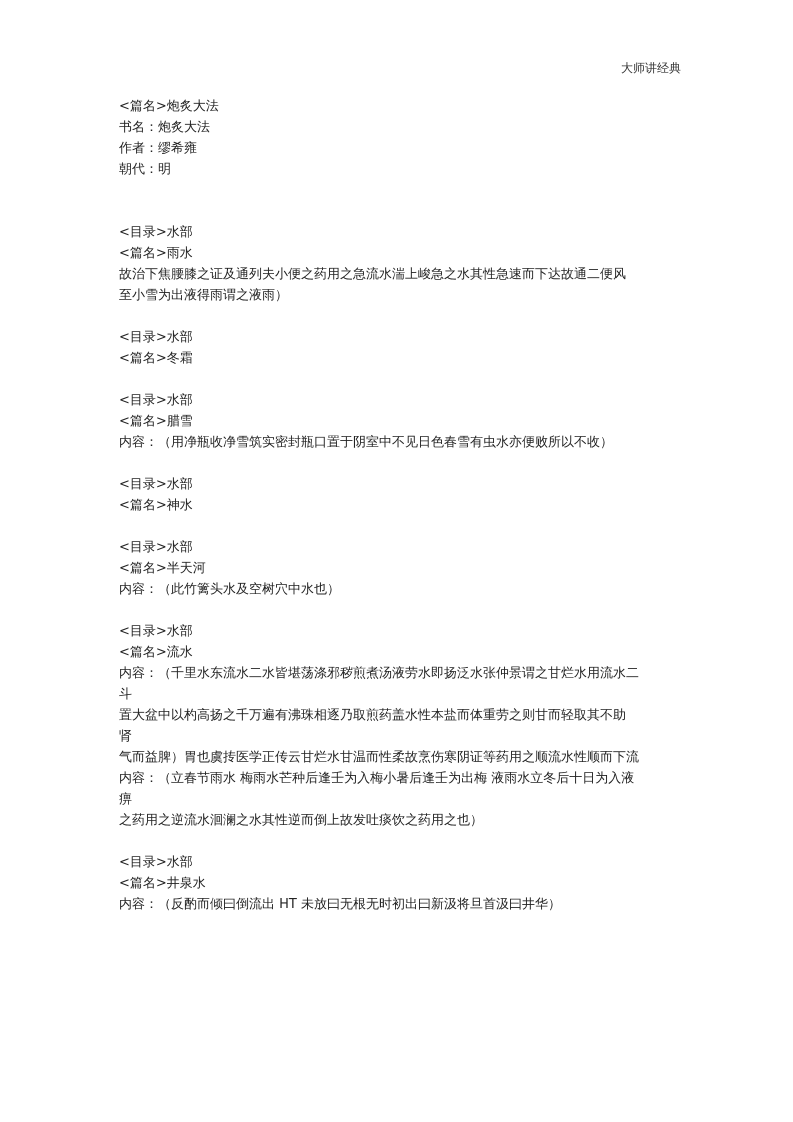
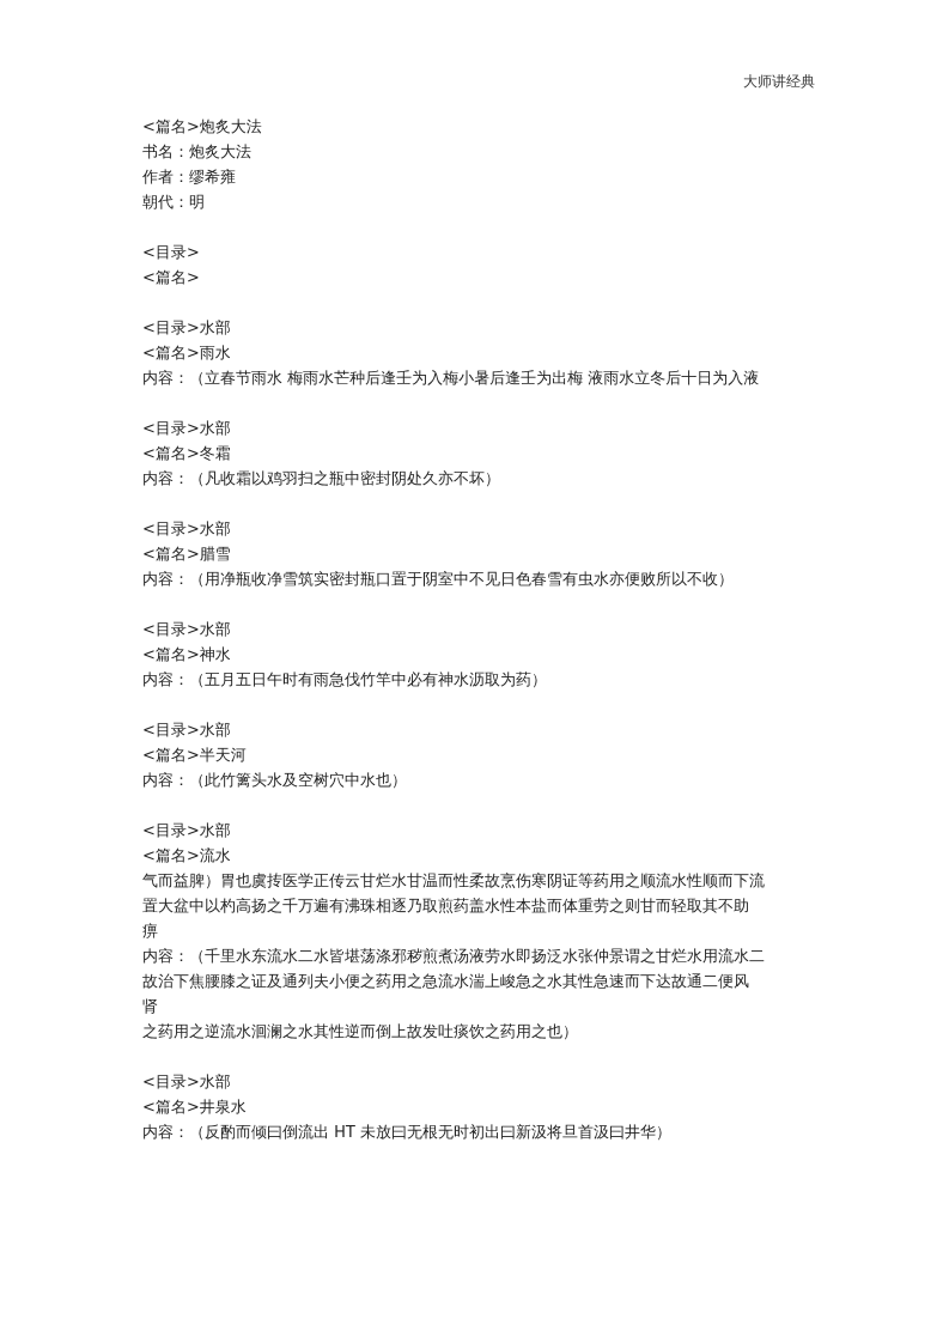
  大师讲经典
  <篇名>炮炙大法
  书名：炮炙大法
  作者：缪希雍
  朝代：明
+ <目录>
+ <篇名>
  <目录>水部
  <篇名>雨水
- 故治下焦腰膝之证及通列夫小便之药用之急流水湍上峻急之水其性急速而下达故通二便风
+ 内容：（立春节雨水 梅雨水芒种后逢壬为入梅小暑后逢壬为出梅 液雨水立冬后十日为入液
- 至小雪为出液得雨谓之液雨）
  <目录>水部
  <篇名>冬霜
+ 内容：（凡收霜以鸡羽扫之瓶中密封阴处久亦不坏）
  <目录>水部
  <篇名>腊雪
  内容：（用净瓶收净雪筑实密封瓶口置于阴室中不见日色春雪有虫水亦便败所以不收）
  <目录>水部
  <篇名>神水
+ 内容：（五月五日午时有雨急伐竹竿中必有神水沥取为药）
  <目录>水部
  <篇名>半天河
  内容：（此竹篱头水及空树穴中水也）
  <目录>水部
  <篇名>流水
- 内容：（千里水东流水二水皆堪荡涤邪秽煎煮汤液劳水即扬泛水张仲景谓之甘烂水用流水二
+ 气而益脾）胃也虞抟医学正传云甘烂水甘温而性柔故烹伤寒阴证等药用之顺流水性顺而下流
- 斗
  置大盆中以杓高扬之千万遍有沸珠相逐乃取煎药盖水性本盐而体重劳之则甘而轻取其不助
- 肾
+ 痹
- 气而益脾）胃也虞抟医学正传云甘烂水甘温而性柔故烹伤寒阴证等药用之顺流水性顺而下流
+ 内容：（千里水东流水二水皆堪荡涤邪秽煎煮汤液劳水即扬泛水张仲景谓之甘烂水用流水二
- 内容：（立春节雨水 梅雨水芒种后逢壬为入梅小暑后逢壬为出梅 液雨水立冬后十日为入液
+ 故治下焦腰膝之证及通列夫小便之药用之急流水湍上峻急之水其性急速而下达故通二便风
- 痹
+ 肾
  之药用之逆流水洄澜之水其性逆而倒上故发吐痰饮之药用之也）
  <目录>水部
  <篇名>井泉水
  内容：（反酌而倾曰倒流出 HT 未放曰无根无时初出曰新汲将旦首汲曰井华）
